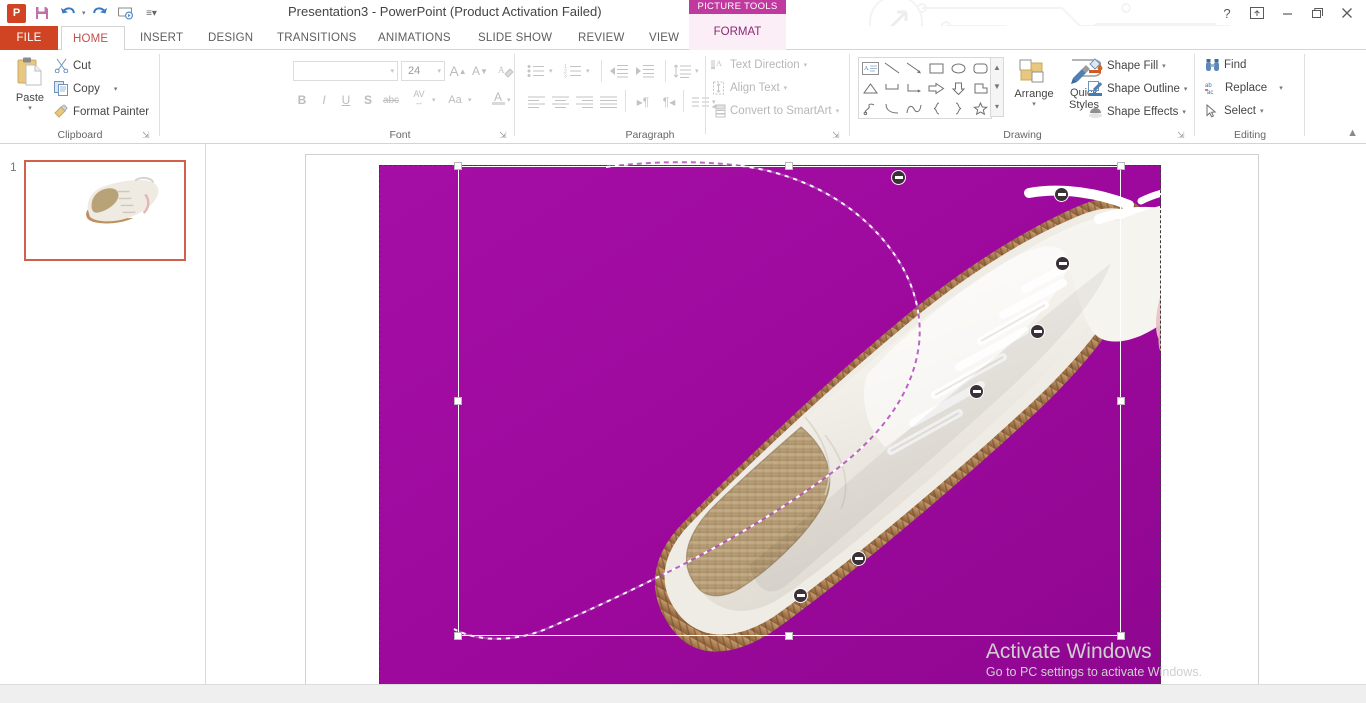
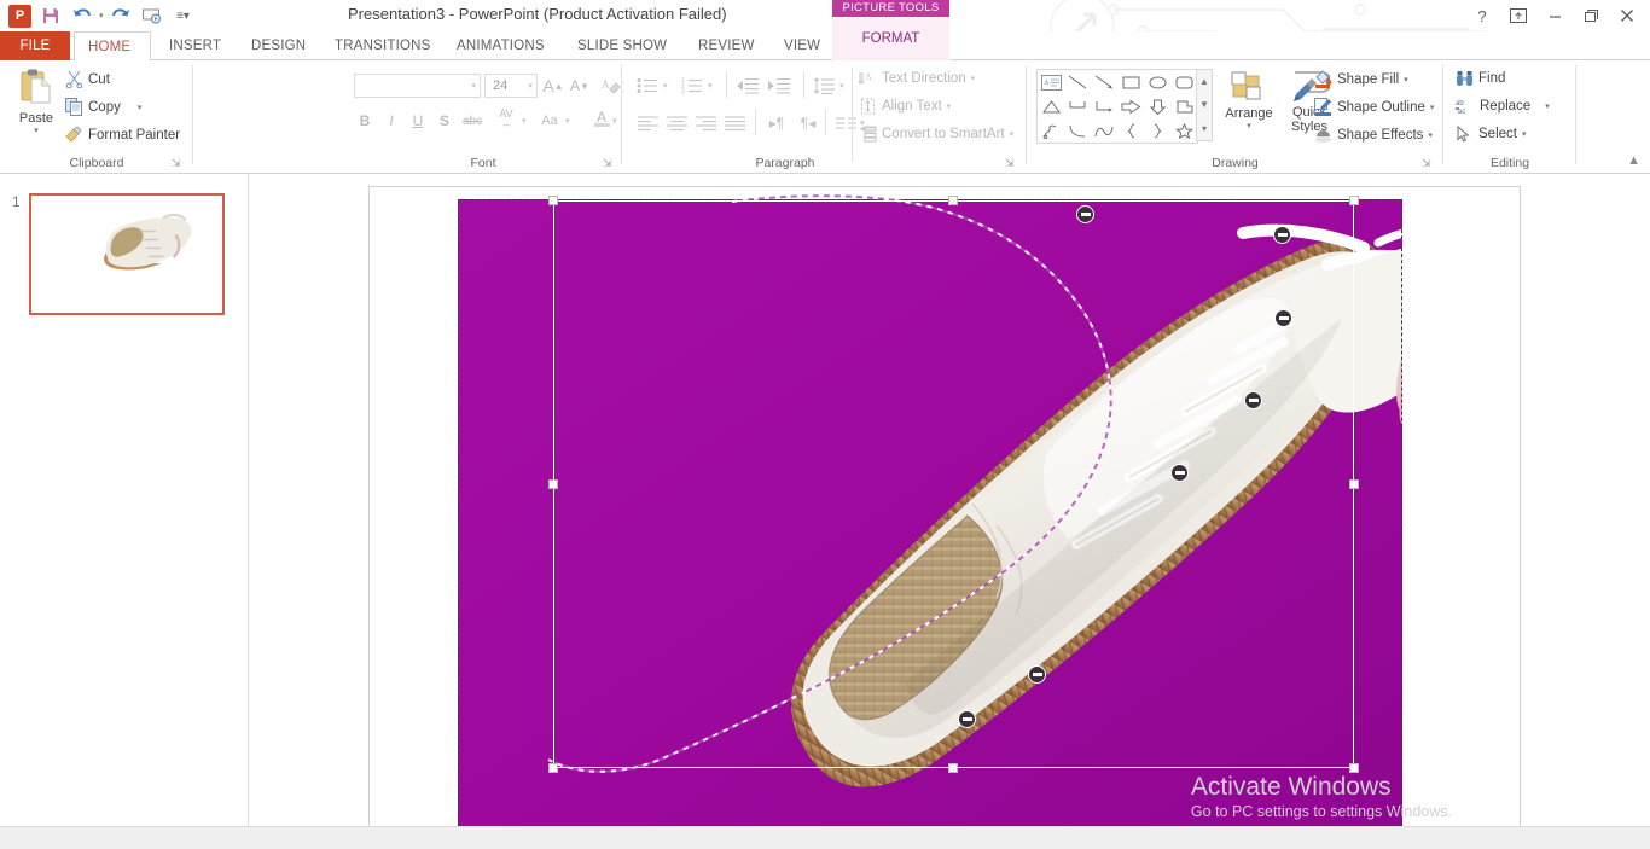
  P
  ≡▾
  Presentation3 - PowerPoint (Product Activation Failed)
  ?
  FILE
  HOME
  INSERT
  DESIGN
  TRANSITIONS
  ANIMATIONS
  SLIDE SHOW
  REVIEW
  VIEW
  PICTURE TOOLS
  FORMAT
  Paste
  Cut
  Copy
  Format Painter
  Clipboard
  ⇲
  24
  A
  ▲
  A
  ▼
  A
  B
  I
  U
  S
  abc
  AV
  ↔
  Aa
  A
  Font
  ⇲
  ▸¶
  ¶◂
  A
  Text Direction
  Align Text
  Convert to SmartArt
  Paragraph
  ⇲
  ▲
  ▼
  ▾
  Arrange
  Styles
  Shape Fill
  Shape Outline
  Shape Effects
  Drawing
  ⇲
  Find
  Replace
  Select
  Editing
  ▲
  1
  Activate Windows
- Go to PC settings to activate Windows.
+ Go to PC settings to settings Windows.
